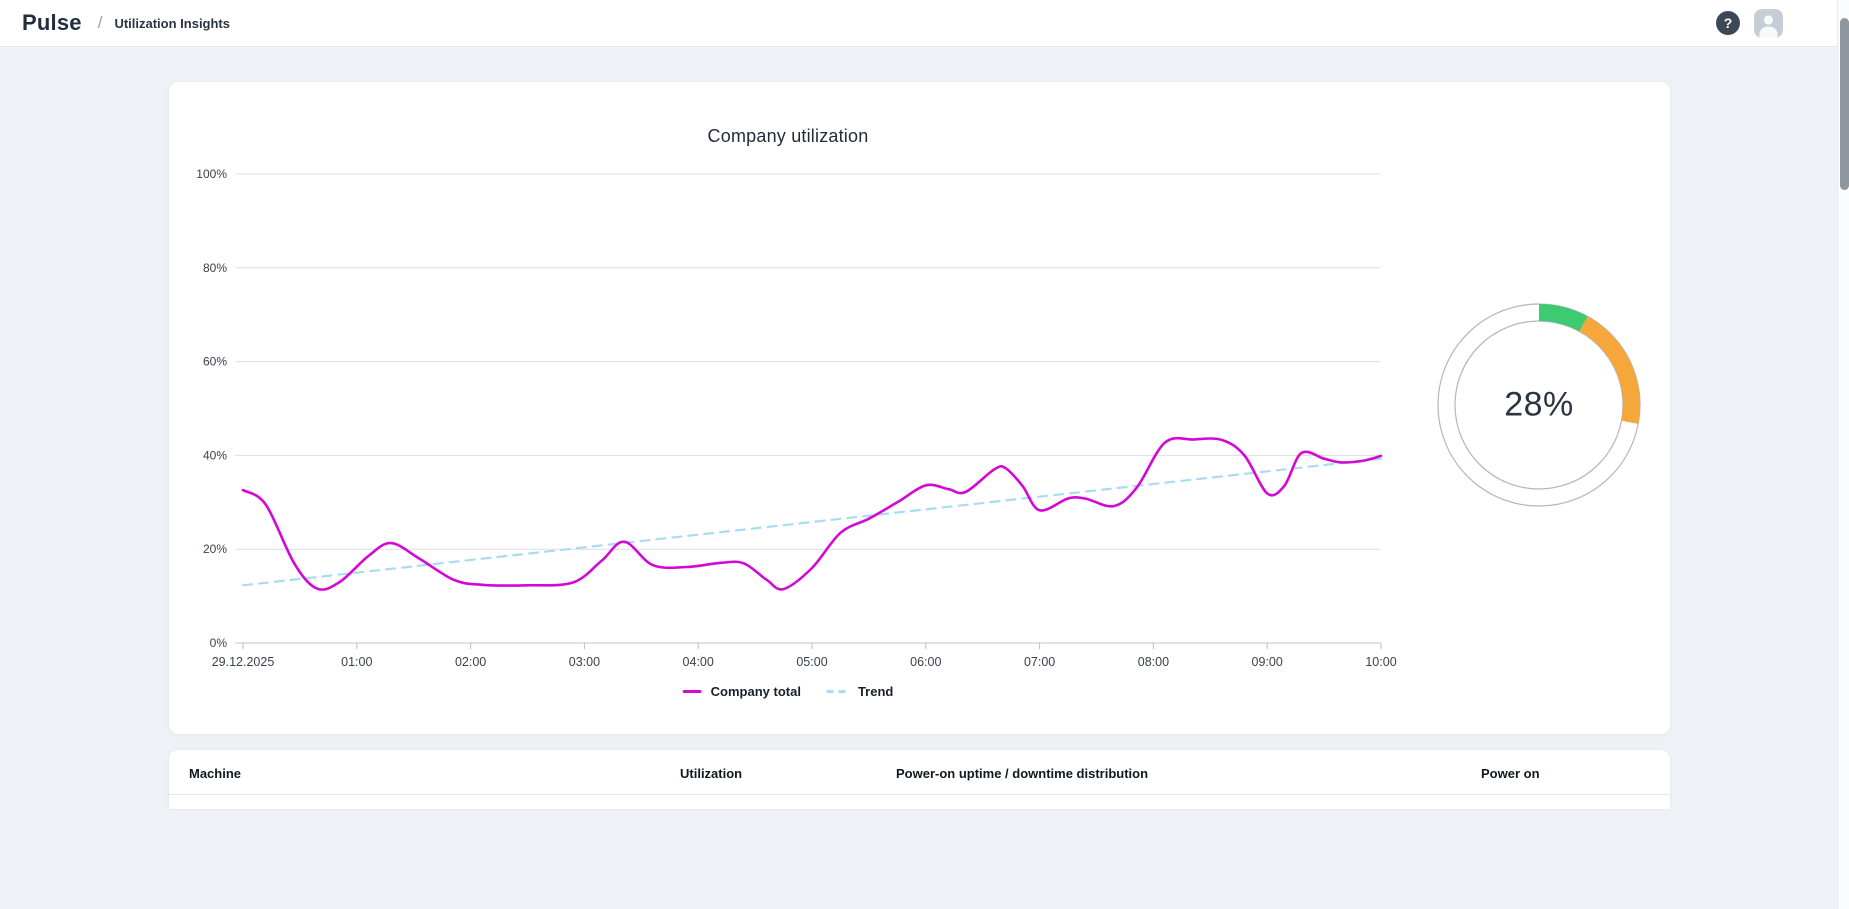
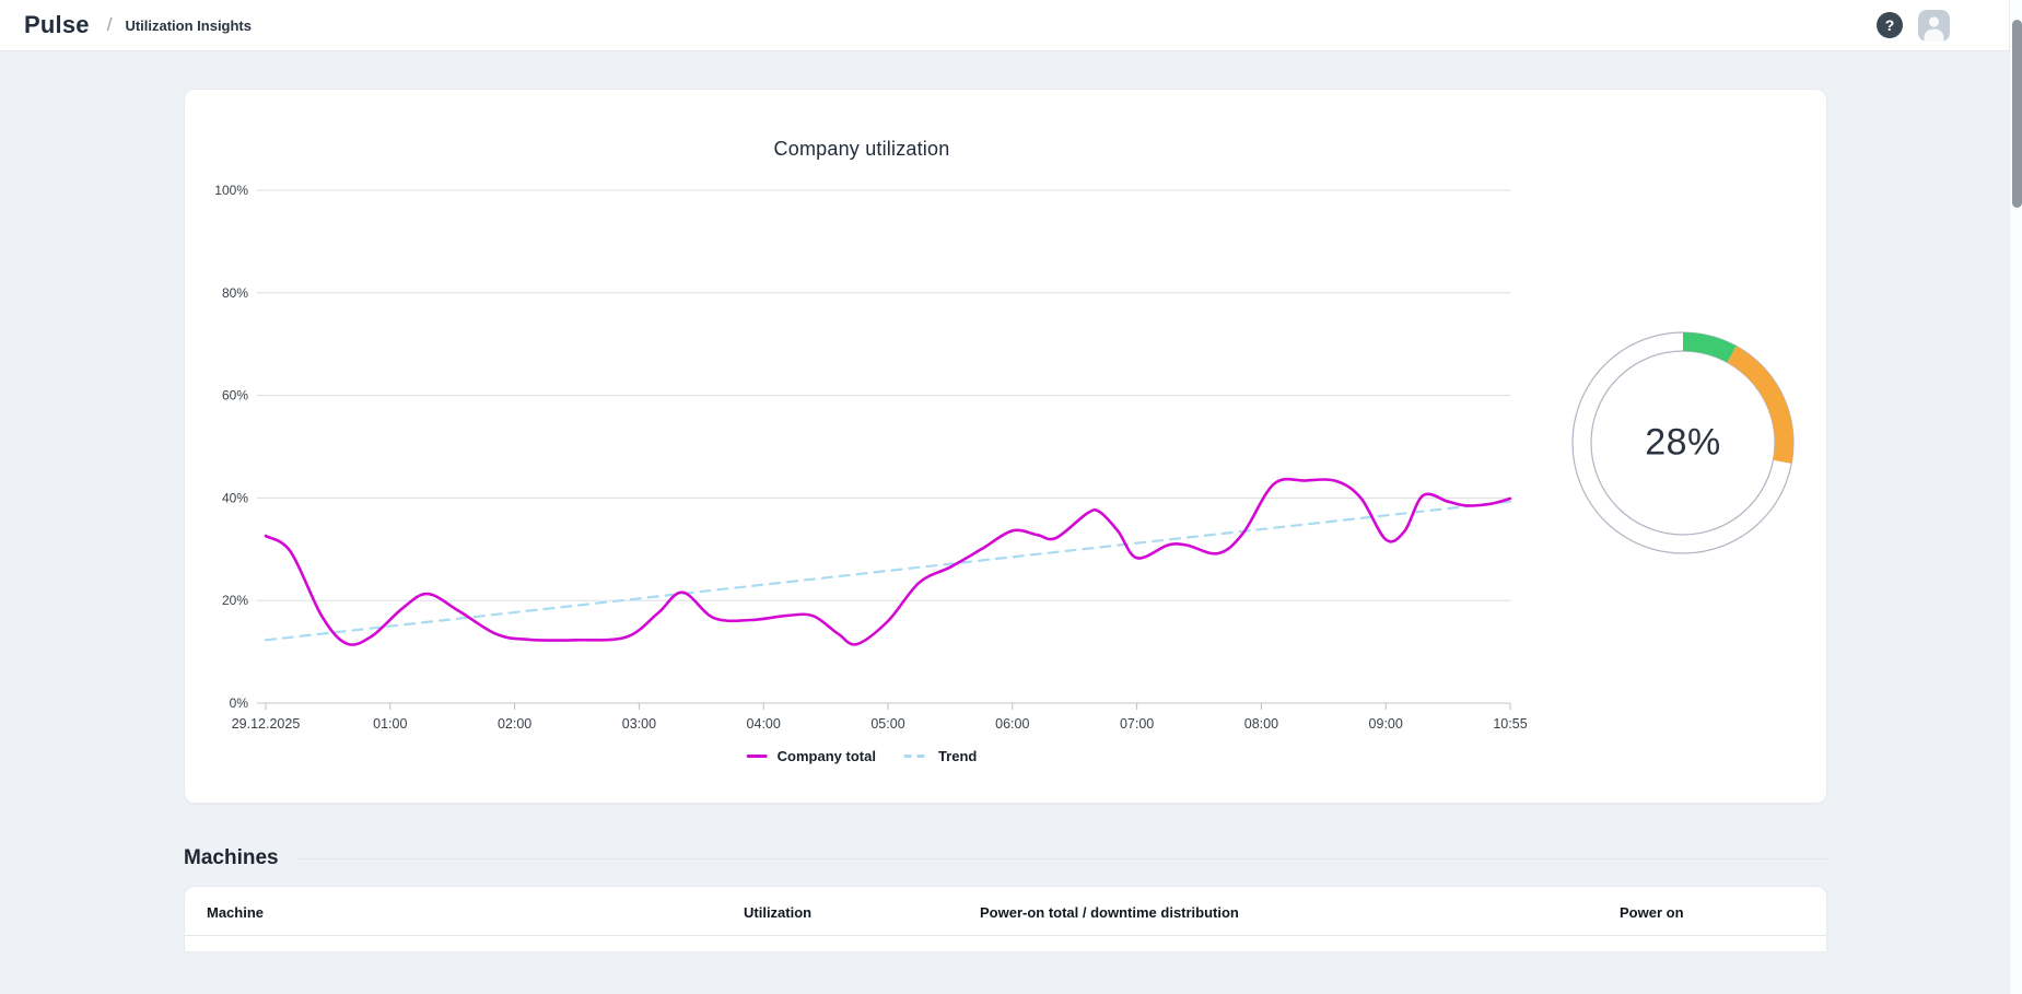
  Pulse
  /
  Utilization Insights
  ?
  0%
  20%
  40%
  60%
  80%
  100%
  29.12.2025
  01:00
  02:00
  03:00
  04:00
  05:00
  06:00
  07:00
  08:00
  09:00
- 10:00
+ 10:55
  Company utilization
  28%
  Company total
  Trend
+ Machines
  Machine
  Utilization
- Power-on uptime / downtime distribution
+ Power-on total / downtime distribution
  Power on
